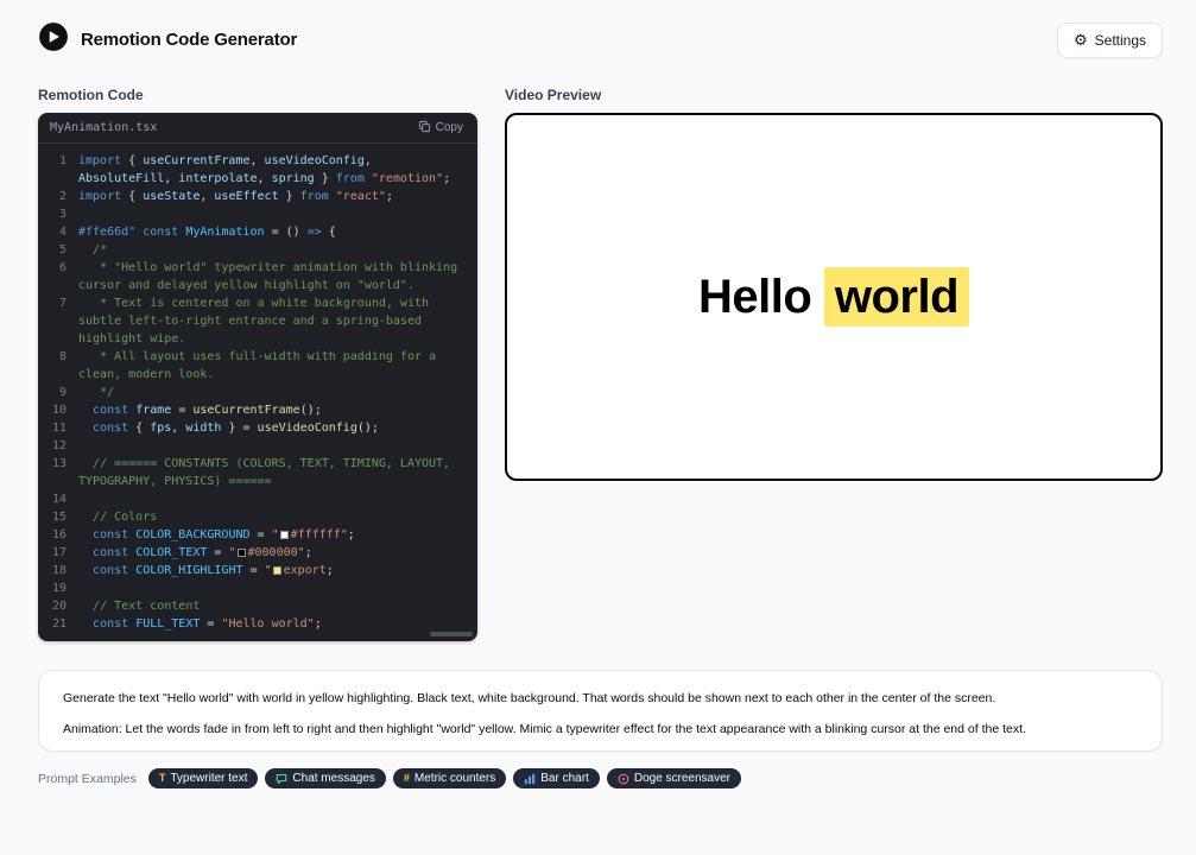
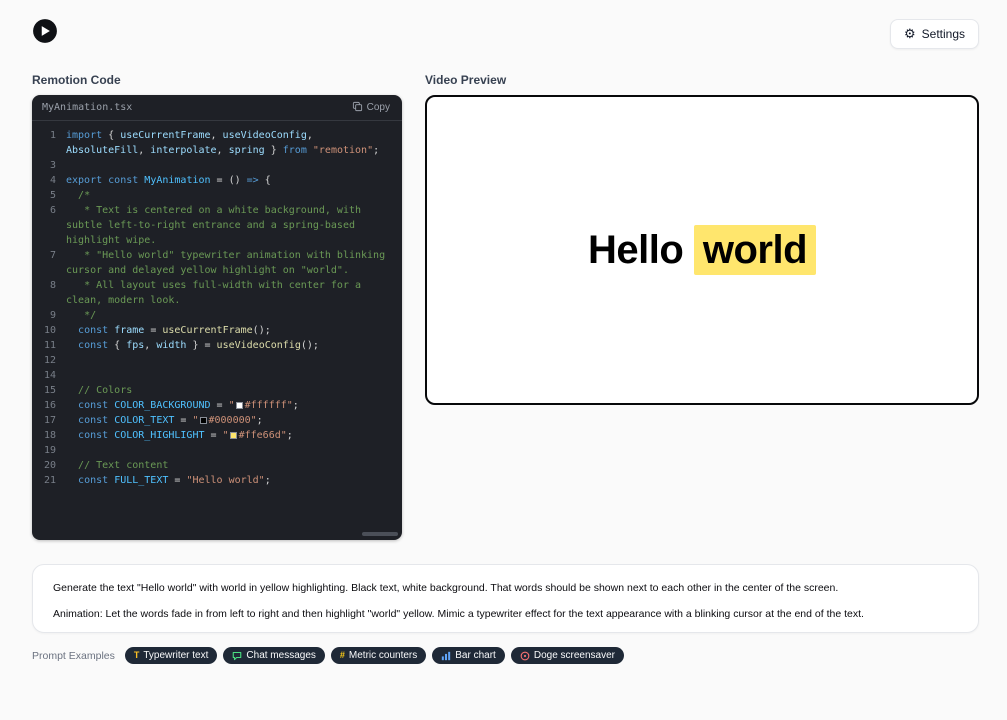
- Remotion Code Generator
  ⚙
  Settings
  Remotion Code
  MyAnimation.tsx
  Copy
  1
  import { useCurrentFrame, useVideoConfig, AbsoluteFill, interpolate, spring } from "remotion";
- 2
- import { useState, useEffect } from "react";
  3
  4
- #ffe66d" const MyAnimation = () => {
+ export const MyAnimation = () => {
  5
  /*
  6
- * "Hello world" typewriter animation with blinking cursor and delayed yellow highlight on "world".
+ * Text is centered on a white background, with subtle left-to-right entrance and a spring-based highlight wipe.
  7
- * Text is centered on a white background, with subtle left-to-right entrance and a spring-based highlight wipe.
+ * "Hello world" typewriter animation with blinking cursor and delayed yellow highlight on "world".
  8
- * All layout uses full-width with padding for a clean, modern look.
+ * All layout uses full-width with center for a clean, modern look.
  9
  */
  10
  const frame = useCurrentFrame();
  11
  const { fps, width } = useVideoConfig();
  12
- 13
- // ====== CONSTANTS (COLORS, TEXT, TIMING, LAYOUT, TYPOGRAPHY, PHYSICS) ======
  14
  15
  // Colors
  16
  const COLOR_BACKGROUND = " #ffffff";
  17
  const COLOR_TEXT = " #000000";
  18
- const COLOR_HIGHLIGHT = " export;
+ const COLOR_HIGHLIGHT = " #ffe66d";
  19
  20
  // Text content
  21
  const FULL_TEXT = "Hello world";
  Video Preview
  Hello world
  Generate the text "Hello world" with world in yellow highlighting. Black text, white background. That words should be shown next to each other in the center of the screen.
  Animation: Let the words fade in from left to right and then highlight "world" yellow. Mimic a typewriter effect for the text appearance with a blinking cursor at the end of the text.
  Prompt Examples
  T
  Typewriter text
  Chat messages
  #
  Metric counters
  Bar chart
  Doge screensaver
